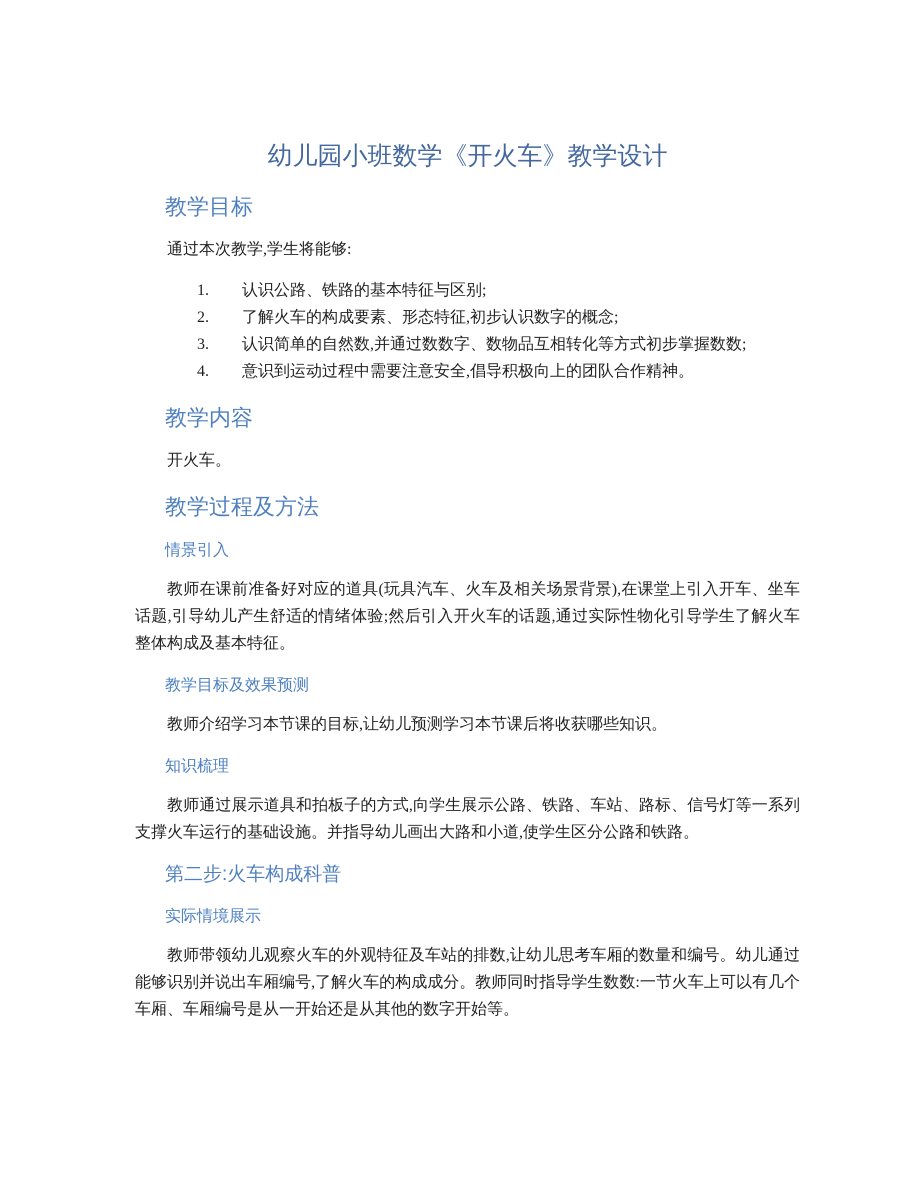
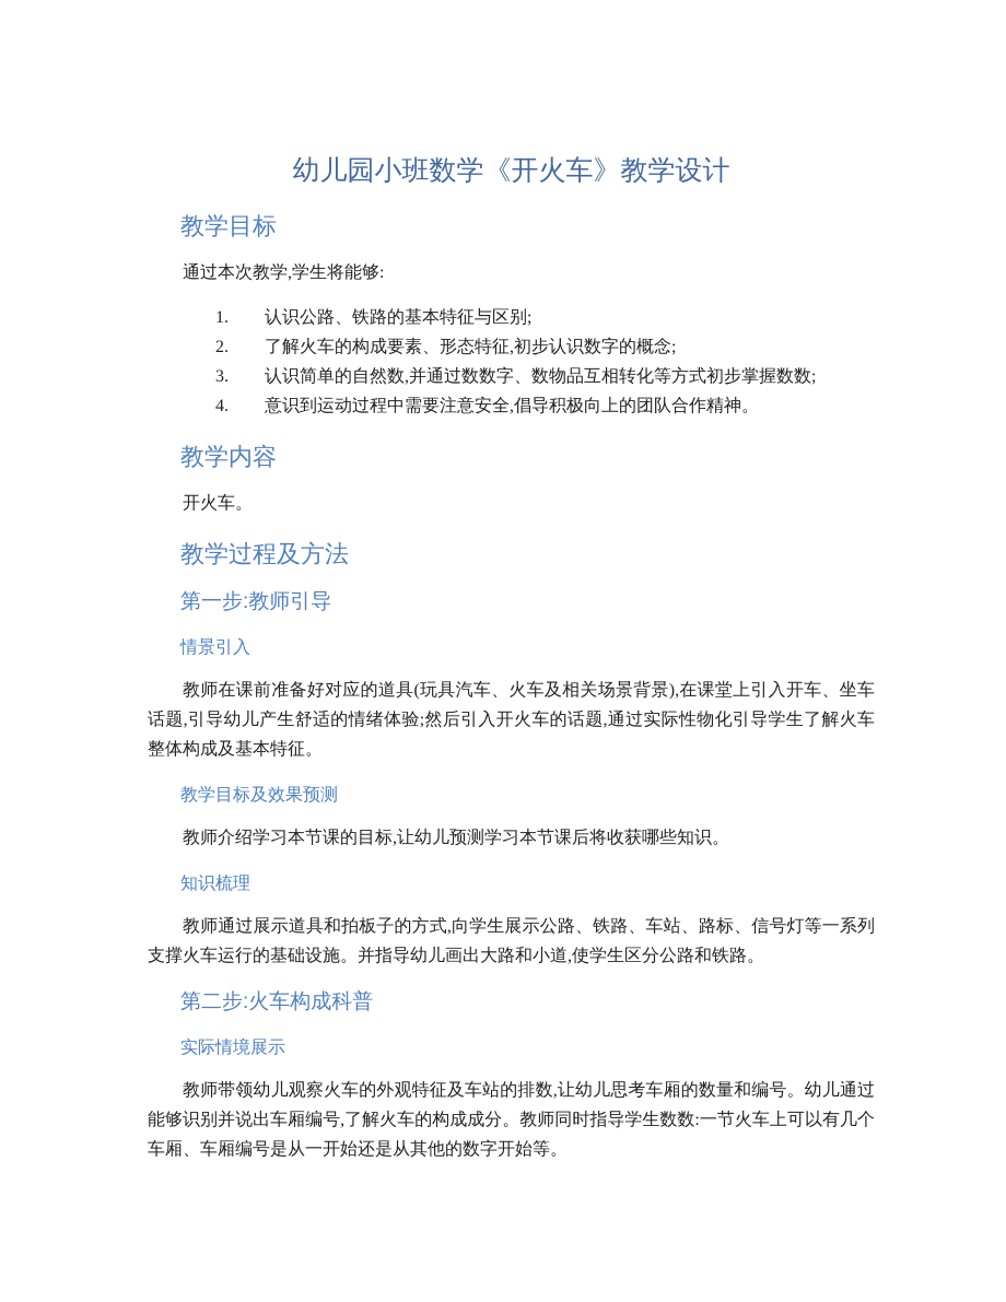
  幼儿园小班数学《开火车》教学设计
  教学目标
  通过本次教学,学生将能够:
  1. 认识公路、铁路的基本特征与区别;
  2. 了解火车的构成要素、形态特征,初步认识数字的概念;
  3. 认识简单的自然数,并通过数数字、数物品互相转化等方式初步掌握数数;
  4. 意识到运动过程中需要注意安全,倡导积极向上的团队合作精神。
  教学内容
  开火车。
  教学过程及方法
+ 第一步:教师引导
  情景引入
  教师在课前准备好对应的道具(玩具汽车、火车及相关场景背景),在课堂上引入开车、坐车话题,引导幼儿产生舒适的情绪体验;然后引入开火车的话题,通过实际性物化引导学生了解火车整体构成及基本特征。
  教学目标及效果预测
  教师介绍学习本节课的目标,让幼儿预测学习本节课后将收获哪些知识。
  知识梳理
  教师通过展示道具和拍板子的方式,向学生展示公路、铁路、车站、路标、信号灯等一系列支撑火车运行的基础设施。并指导幼儿画出大路和小道,使学生区分公路和铁路。
  第二步:火车构成科普
  实际情境展示
  教师带领幼儿观察火车的外观特征及车站的排数,让幼儿思考车厢的数量和编号。幼儿通过能够识别并说出车厢编号,了解火车的构成成分。教师同时指导学生数数:一节火车上可以有几个车厢、车厢编号是从一开始还是从其他的数字开始等。
